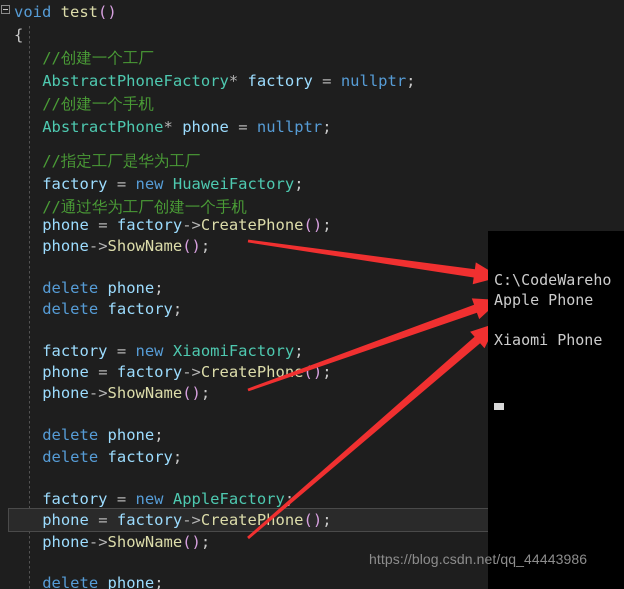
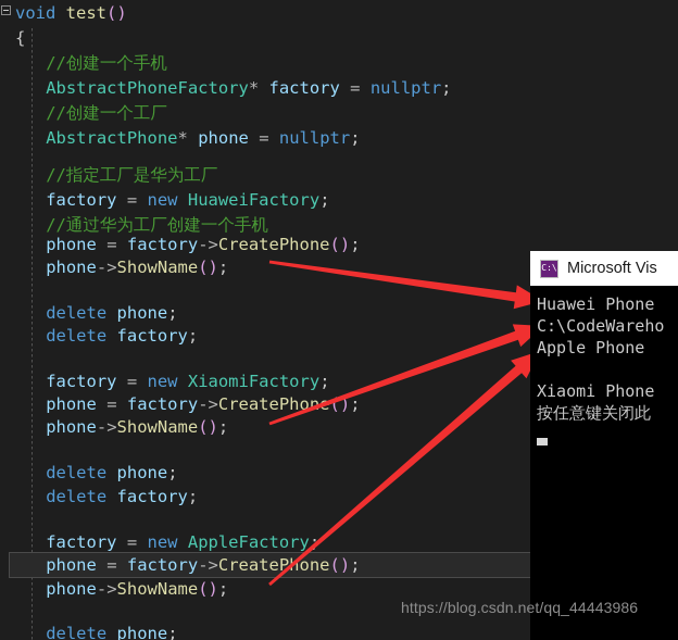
  void test()
  {
- //创建一个工厂
+ //创建一个手机
  AbstractPhoneFactory* factory = nullptr;
- //创建一个手机
+ //创建一个工厂
  AbstractPhone* phone = nullptr;
  //指定工厂是华为工厂
  factory = new HuaweiFactory;
  //通过华为工厂创建一个手机
  phone = factory->CreatePhone();
  phone->ShowName();
  delete phone;
  delete factory;
  factory = new XiaomiFactory;
  phone = factory->CreatePhon ();
  phone->ShowName();
  delete phone;
  delete factory;
  factory = new AppleFactory;
  phone = factory->CreatePone();
  phone->ShowName();
  delete phone;
+ C:\
+ Microsoft Vis
+ Huawei Phone
  C:\CodeWareho
  Apple Phone
  Xiaomi Phone
+ 按任意键关闭此
  https://blog.csdn.net/qq_44443986
